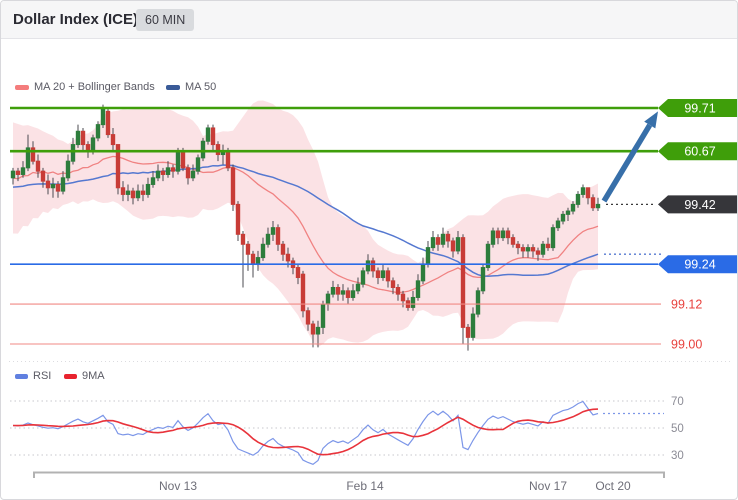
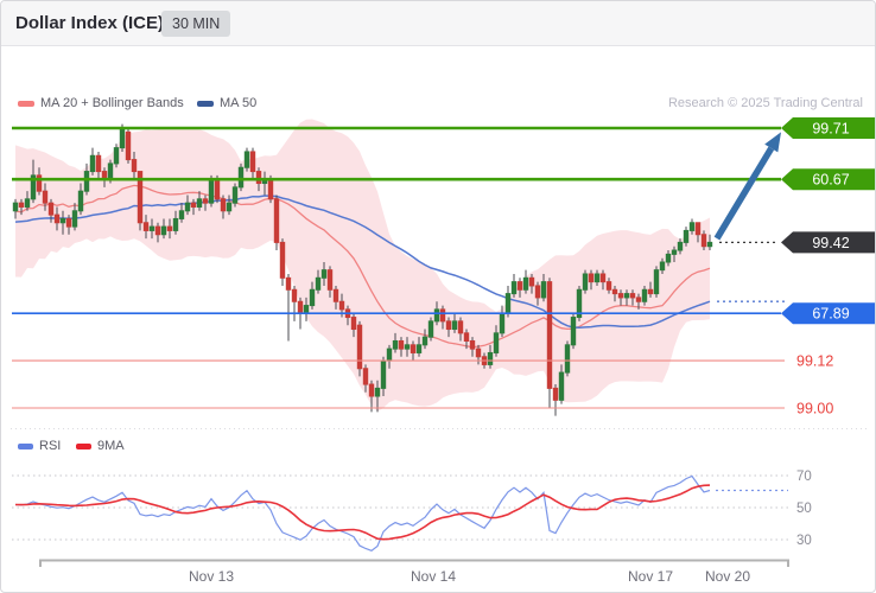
  Dollar Index (ICE
- 60 MIN
+ 30 MIN
  MA 20 + Bollinger Bands
  MA 50
+ Research © 2025 Trading Central
  RSI
  9MA
  99.71
  60.67
  99.42
- 99.24
+ 67.89
  99.12
  99.00
  70
  50
  30
  Nov 13
- Feb 14
+ Nov 14
  Nov 17
- Oct 20
+ Nov 20
